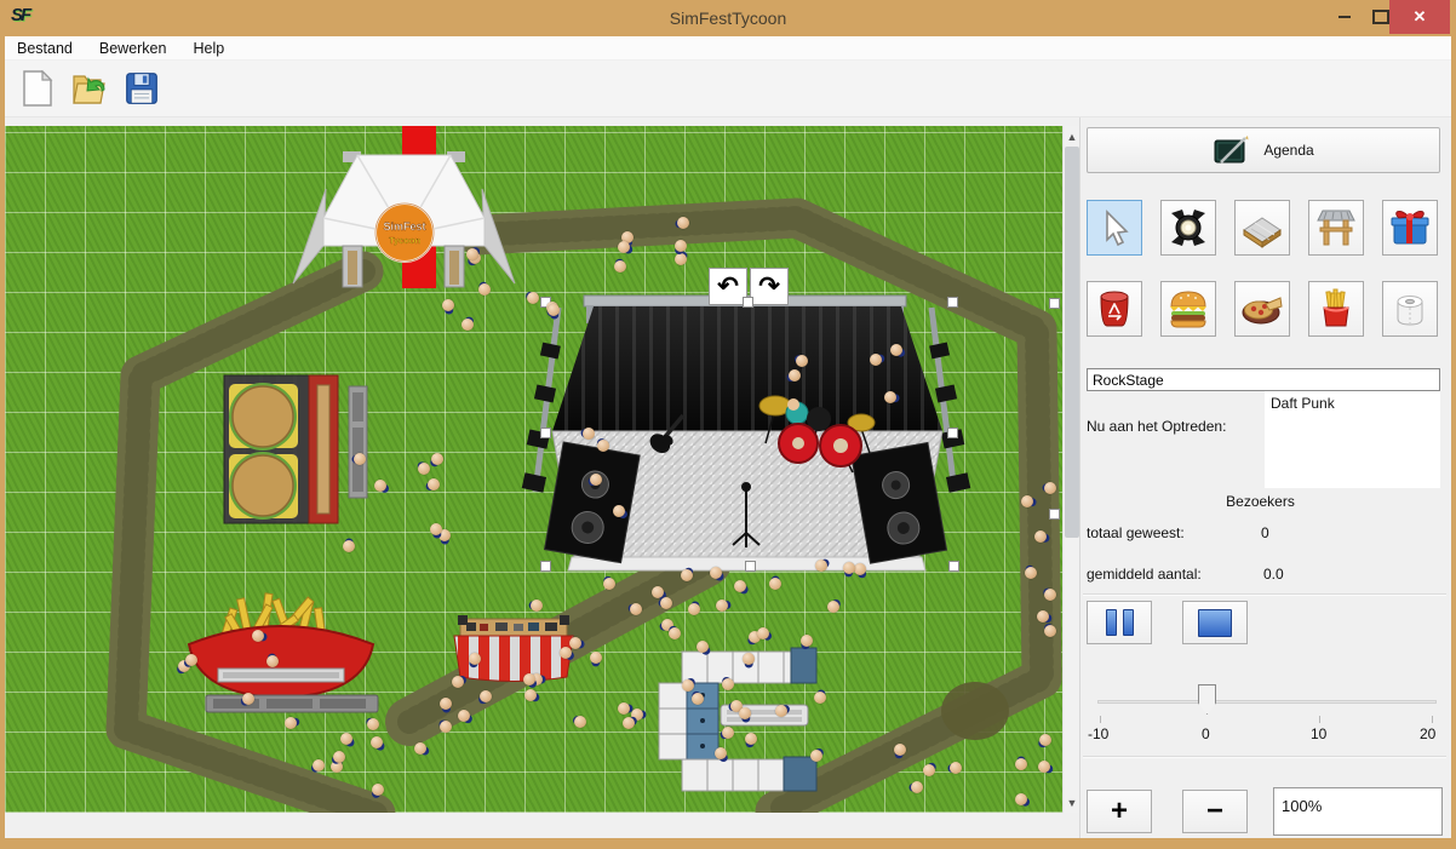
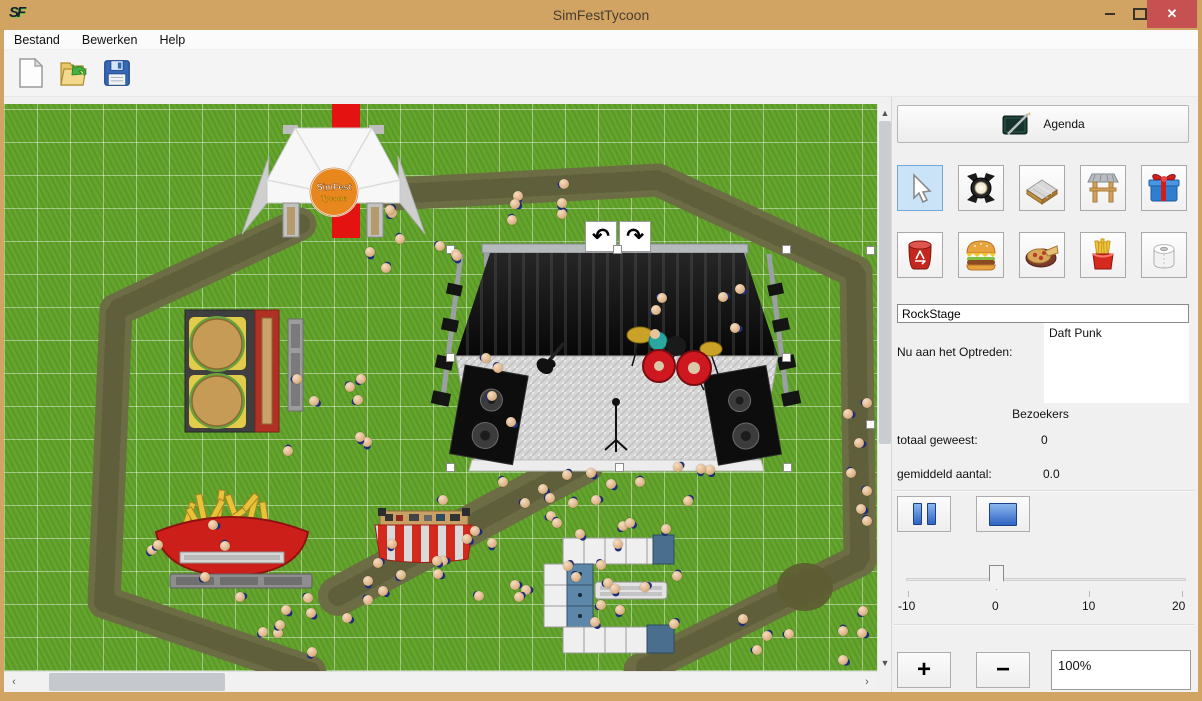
  SF
  SimFestTycoon
  Bestand
  Bewerken
  Help
  SimFest
  Tycoon
  ▲
  ▼
+ ‹
+ ›
  Agenda
  RockStage
  Daft Punk
  Nu aan het Optreden:
  Bezoekers
  totaal geweest:
  0
  gemiddeld aantal:
  0.0
  -10
  0
  10
  20
  +
  −
  100%
